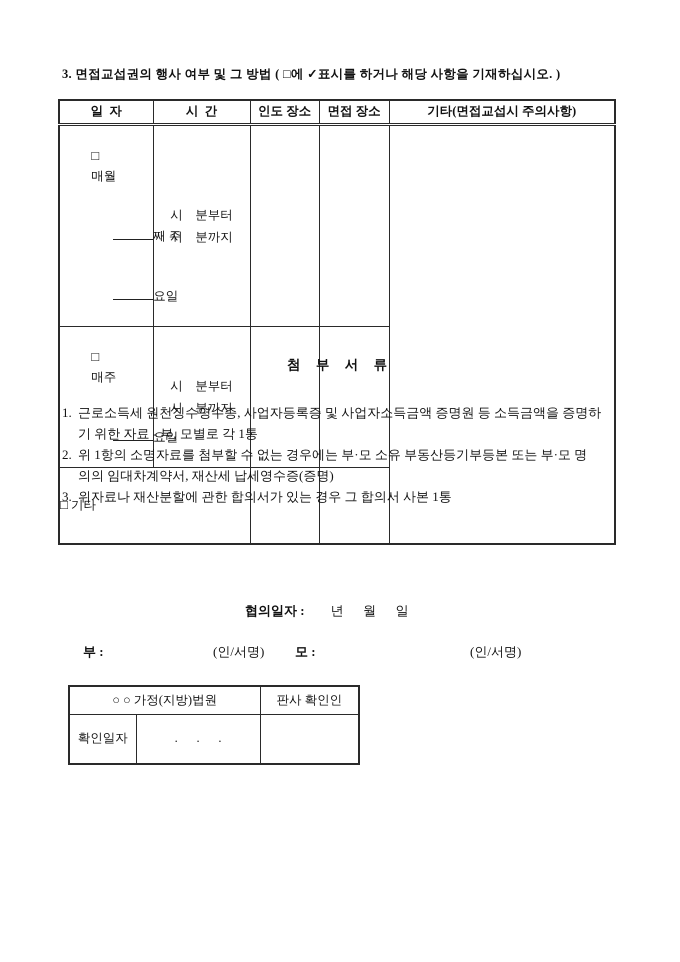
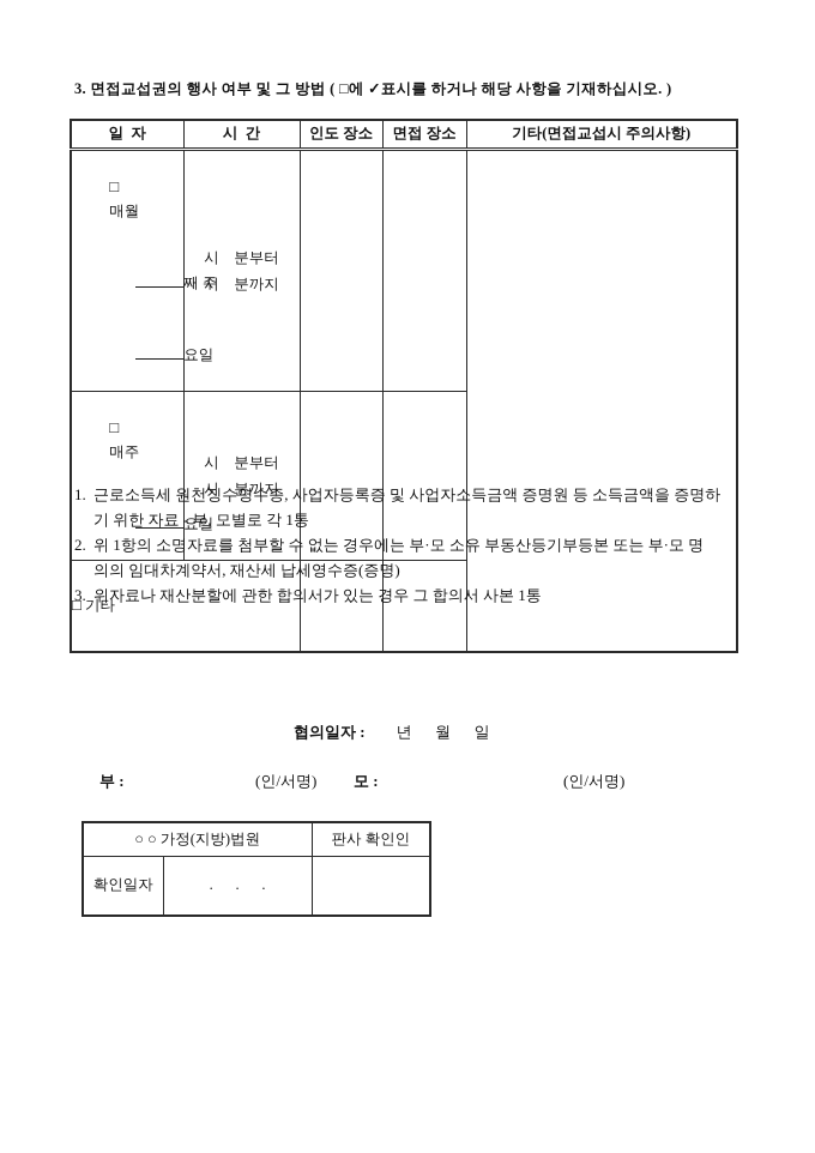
  3. 면접교섭권의 행사 여부 및 그 방법 ( □에 ✓표시를 하거나 해당 사항을 기재하십시오. )
  일 자	시 간	인도 장소	면접 장소	기타(면접교섭시 주의사항)
  □ 매월 째 주 요일	시 분부터 시 분까지
  □ 매주 요일	시 분부터 시 분까지
  □ 기타
- 첨 부 서 류
  1.
  근로소득세 원천징수영수증, 사업자등록증 및 사업자소득금액 증명원 등 소득금액을 증명하
  기 위한 자료 - 부, 모별로 각 1통
  2.
  위 1항의 소명자료를 첨부할 수 없는 경우에는 부·모 소유 부동산등기부등본 또는 부·모 명
  의의 임대차계약서, 재산세 납세영수증(증명)
  3.
  위자료나 재산분할에 관한 합의서가 있는 경우 그 합의서 사본 1통
  협의일자 : 년 월 일
  부 :
  (인/서명)
  모 :
  (인/서명)
  ○ ○ 가정(지방)법원	판사 확인인
  확인일자	. . .
